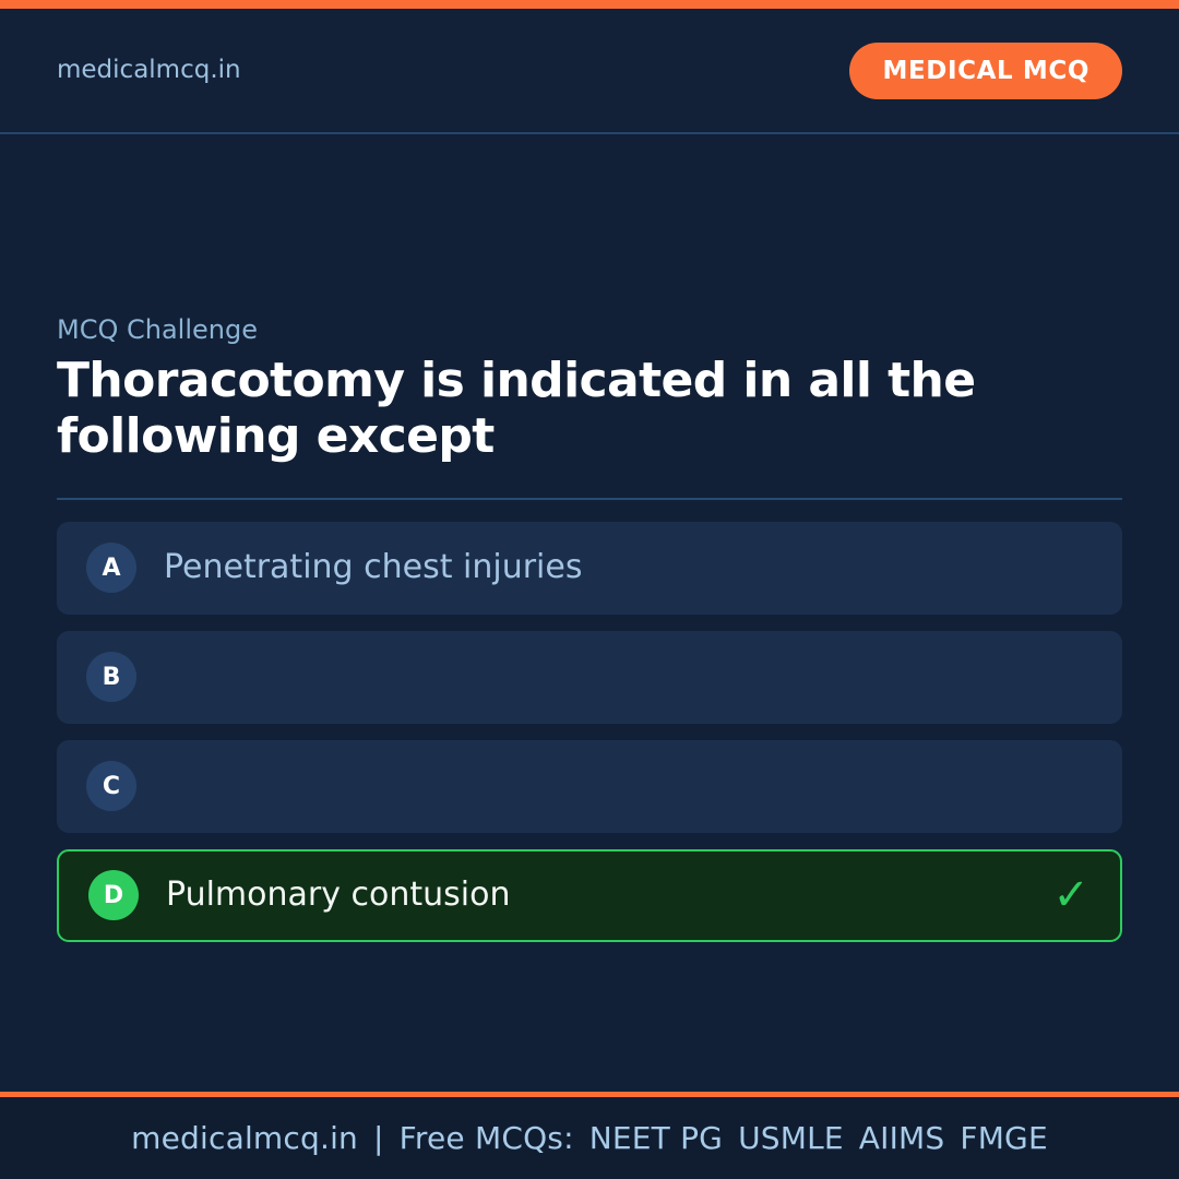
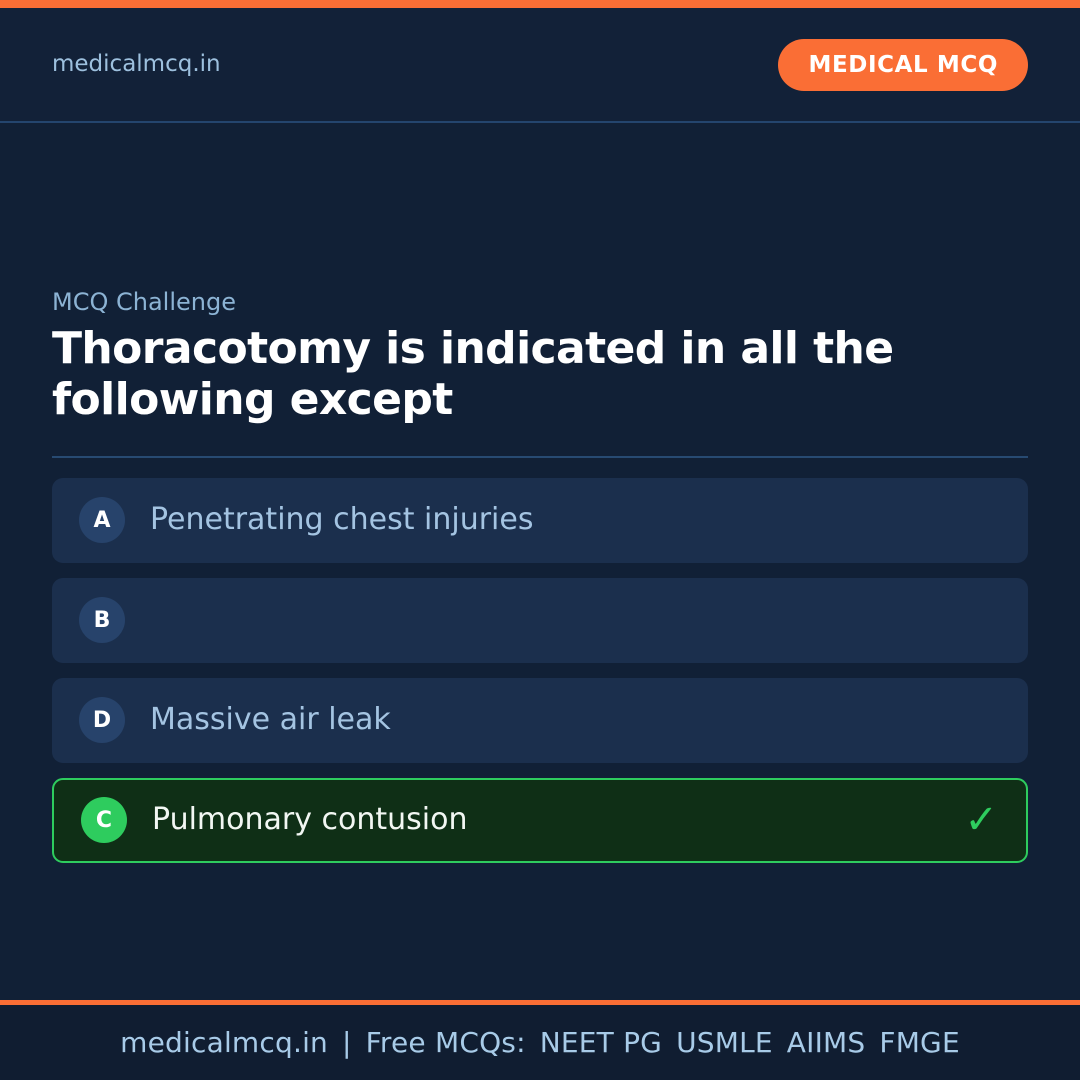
  medicalmcq.in
  MEDICAL MCQ
  MCQ Challenge
  Thoracotomy is indicated in all the following except
  A
  Penetrating chest injuries
  B
- C
+ D
+ Massive air leak
- D
+ C
  Pulmonary contusion
  ✓
  medicalmcq.in
  |
  Free MCQs:
  NEET PG
  USMLE
  AIIMS
  FMGE
